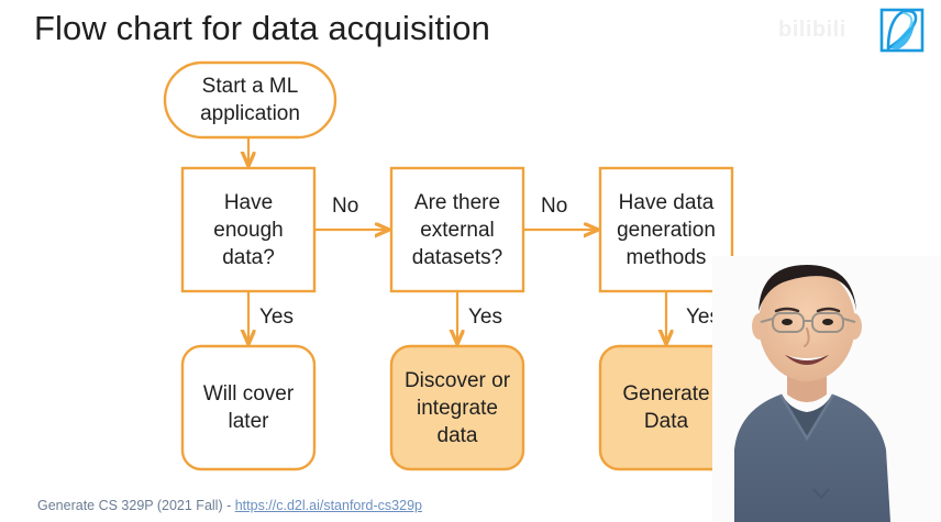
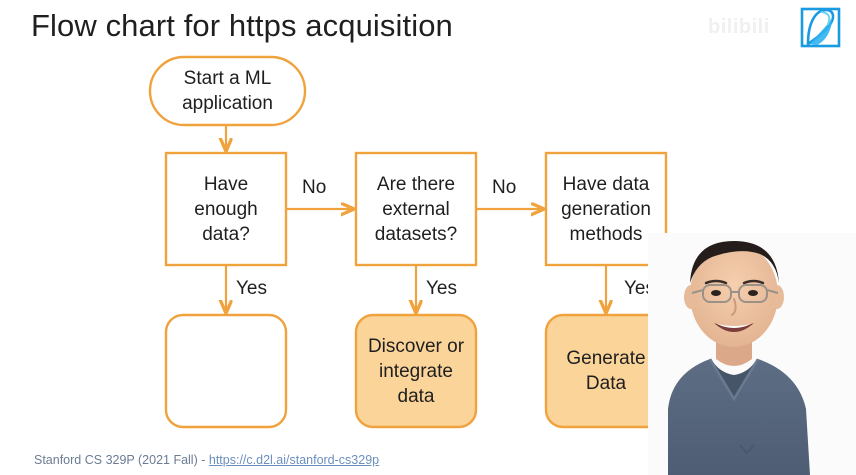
- Flow chart for data acquisition
+ Flow chart for https acquisition
  Start a ML
  application
  Have
  enough
  data?
  Are there
  external
  datasets?
  Have data
  generation
  methods
- Will cover
- later
  Discover or
  integrate
  data
  Generate
  Data
  No
  No
  Yes
  Yes
- Generate CS 329P (2021 Fall) - https://c.d2l.ai/stanford-cs329p
+ Stanford CS 329P (2021 Fall) - https://c.d2l.ai/stanford-cs329p
